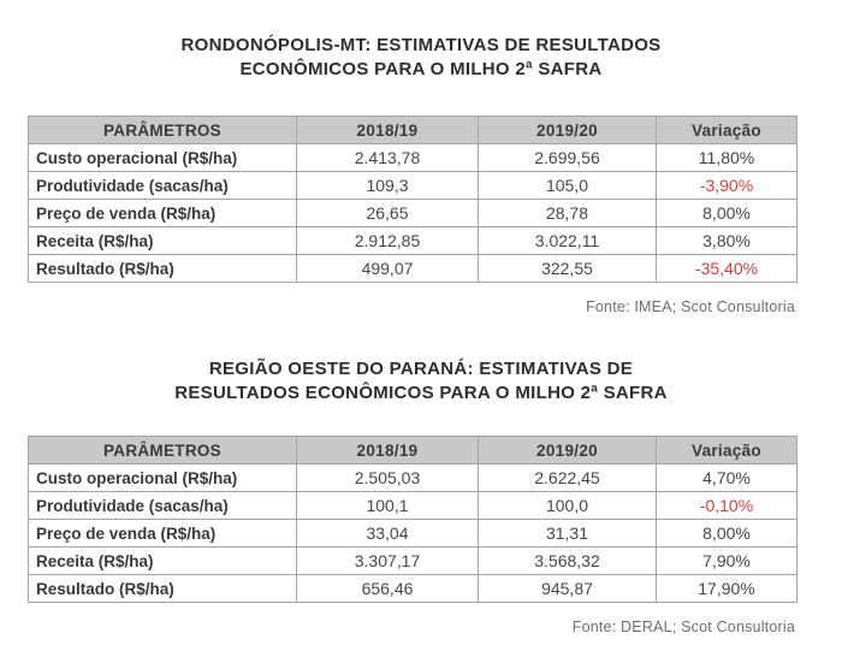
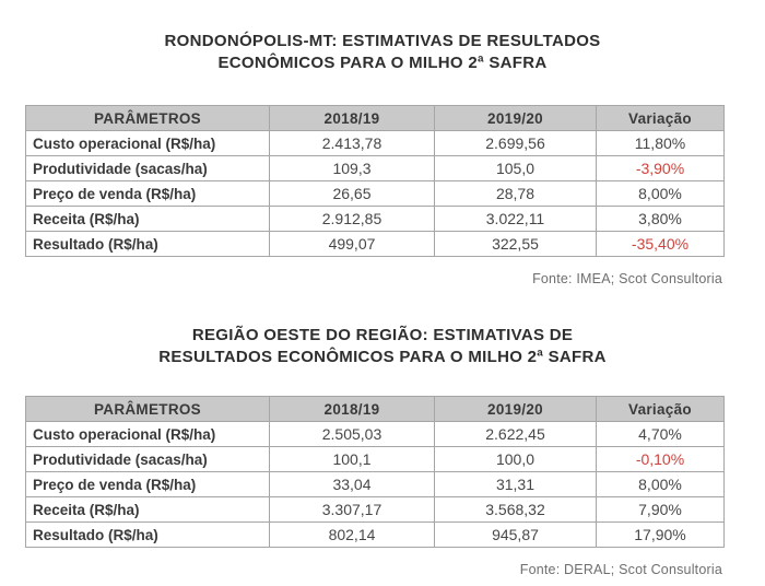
  RONDONÓPOLIS-MT: ESTIMATIVAS DE RESULTADOS
  ECONÔMICOS PARA O MILHO 2ª SAFRA
  PARÂMETROS	2018/19	2019/20	Variação
  Custo operacional (R$/ha)	2.413,78	2.699,56	11,80%
  Produtividade (sacas/ha)	109,3	105,0	-3,90%
  Preço de venda (R$/ha)	26,65	28,78	8,00%
  Receita (R$/ha)	2.912,85	3.022,11	3,80%
  Resultado (R$/ha)	499,07	322,55	-35,40%
  Fonte: IMEA; Scot Consultoria
- REGIÃO OESTE DO PARANÁ: ESTIMATIVAS DE
+ REGIÃO OESTE DO REGIÃO: ESTIMATIVAS DE
  RESULTADOS ECONÔMICOS PARA O MILHO 2ª SAFRA
  PARÂMETROS	2018/19	2019/20	Variação
  Custo operacional (R$/ha)	2.505,03	2.622,45	4,70%
  Produtividade (sacas/ha)	100,1	100,0	-0,10%
  Preço de venda (R$/ha)	33,04	31,31	8,00%
  Receita (R$/ha)	3.307,17	3.568,32	7,90%
- Resultado (R$/ha)	656,46	945,87	17,90%
+ Resultado (R$/ha)	802,14	945,87	17,90%
  Fonte: DERAL; Scot Consultoria
